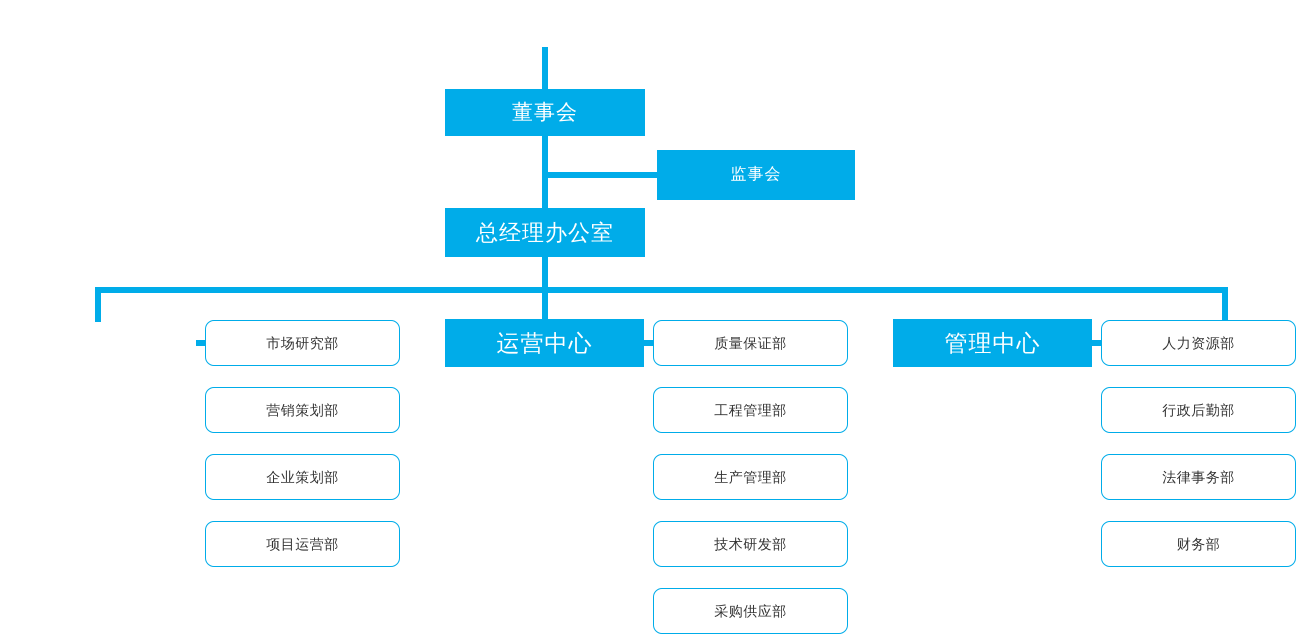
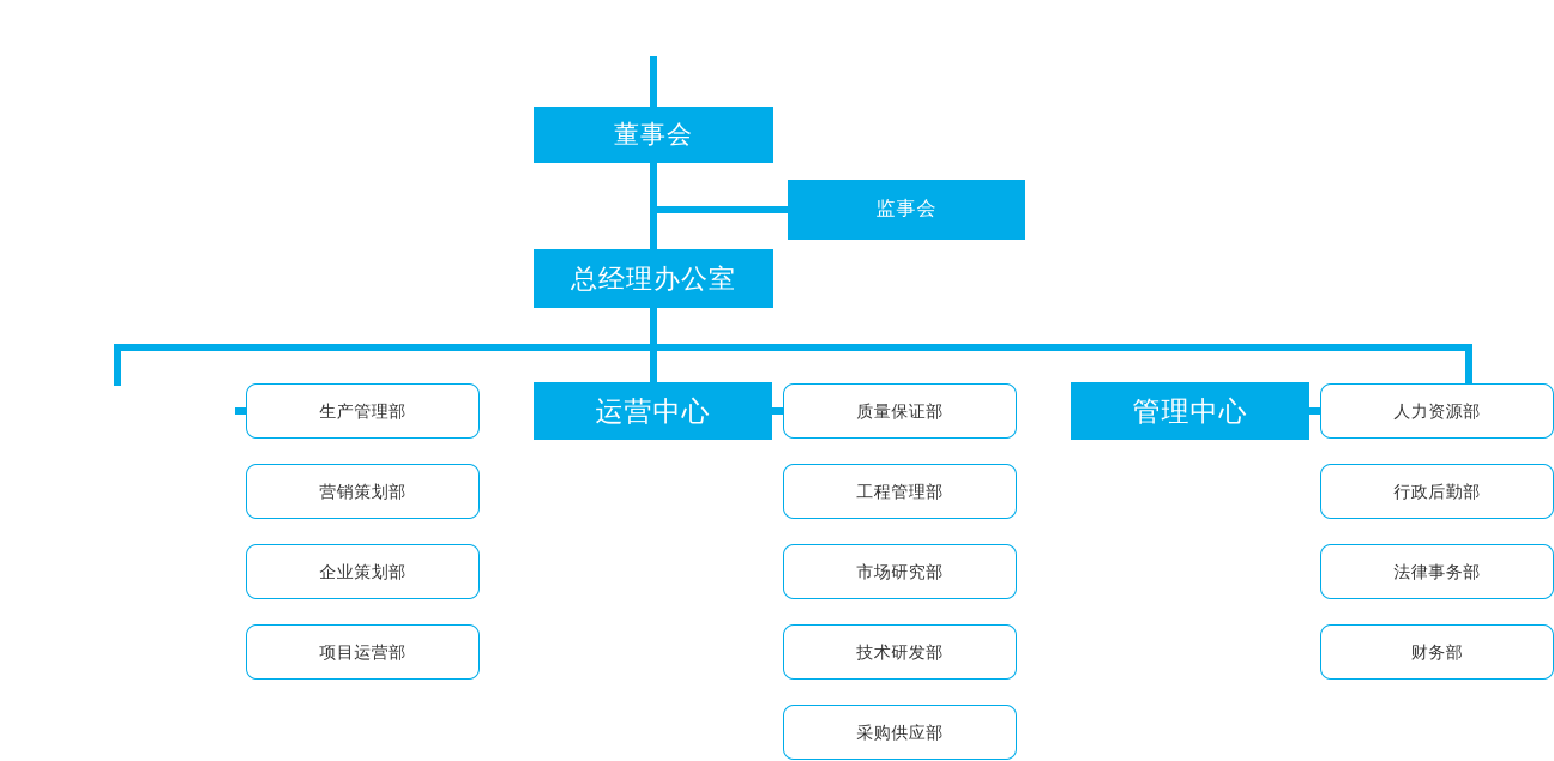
  董事会
  监事会
  总经理办公室
  运营中心
  管理中心
- 市场研究部
+ 生产管理部
  营销策划部
  企业策划部
  项目运营部
  质量保证部
  工程管理部
- 生产管理部
+ 市场研究部
  技术研发部
  采购供应部
  人力资源部
  行政后勤部
  法律事务部
  财务部
